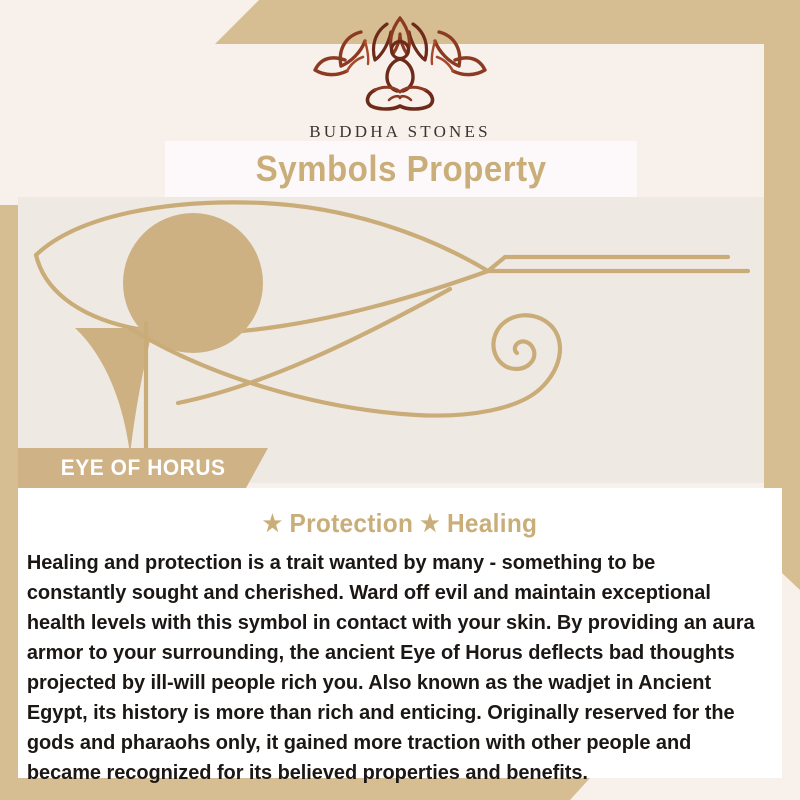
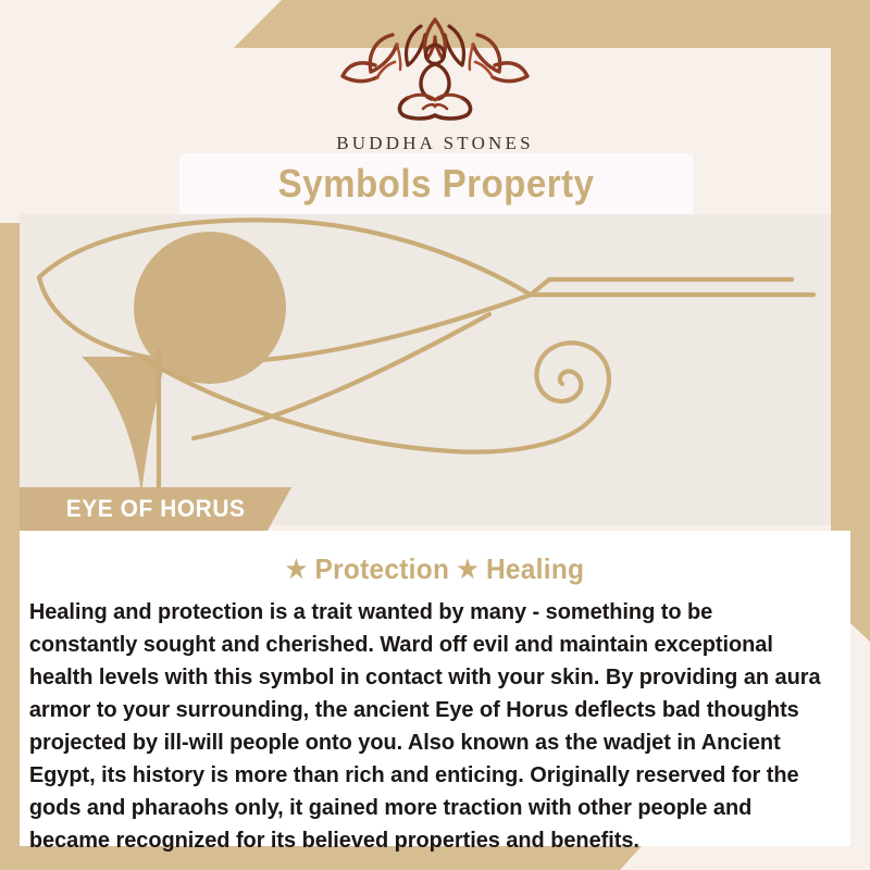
  BUDDHA STONES
  Symbols Property
  EYE OF HORUS
  ★ Protection ★ Healing
- Healing and protection is a trait wanted by many - something to be constantly sought and cherished. Ward off evil and maintain exceptional health levels with this symbol in contact with your skin. By providing an aura armor to your surrounding, the ancient Eye of Horus deflects bad thoughts projected by ill-will people rich you. Also known as the wadjet in Ancient Egypt, its history is more than rich and enticing. Originally reserved for the gods and pharaohs only, it gained more traction with other people and became recognized for its believed properties and benefits.
+ Healing and protection is a trait wanted by many - something to be constantly sought and cherished. Ward off evil and maintain exceptional health levels with this symbol in contact with your skin. By providing an aura armor to your surrounding, the ancient Eye of Horus deflects bad thoughts projected by ill-will people onto you. Also known as the wadjet in Ancient Egypt, its history is more than rich and enticing. Originally reserved for the gods and pharaohs only, it gained more traction with other people and became recognized for its believed properties and benefits.
